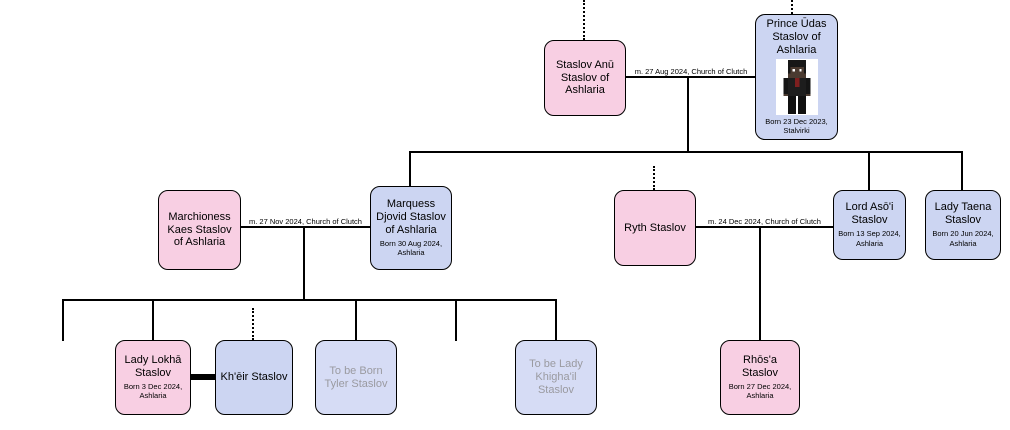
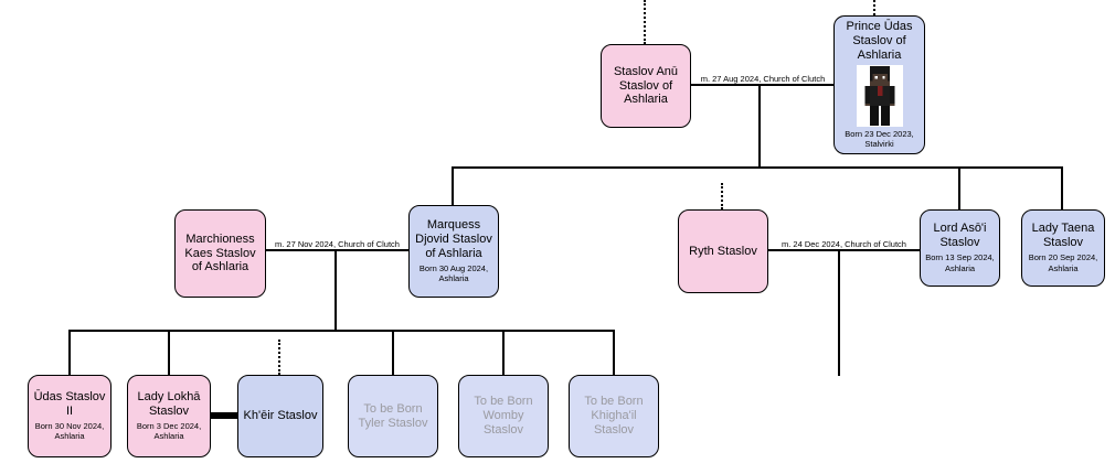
  m. 27 Aug 2024, Church of Clutch
  m. 27 Nov 2024, Church of Clutch
  m. 24 Dec 2024, Church of Clutch
  Staslov Anū Staslov of Ashlaria
  Prince Ūdas Staslov of Ashlaria
  Born 23 Dec 2023, Stalvirki
  Marchioness Kaes Staslov of Ashlaria
  Marquess Djovid Staslov of Ashlaria
  Born 30 Aug 2024, Ashlaria
  Ryth Staslov
  Lord Asō'i Staslov
  Born 13 Sep 2024, Ashlaria
  Lady Taena Staslov
- Born 20 Jun 2024, Ashlaria
+ Born 20 Sep 2024, Ashlaria
+ Ūdas Staslov II
+ Born 30 Nov 2024, Ashlaria
  Lady Lokhā Staslov
  Born 3 Dec 2024, Ashlaria
  Kh'ēir Staslov
  To be Born Tyler Staslov
+ To be Born Womby Staslov
- To be Lady Khigha'il Staslov
+ To be Born Khigha'il Staslov
- Rhōs'a Staslov
- Born 27 Dec 2024, Ashlaria
